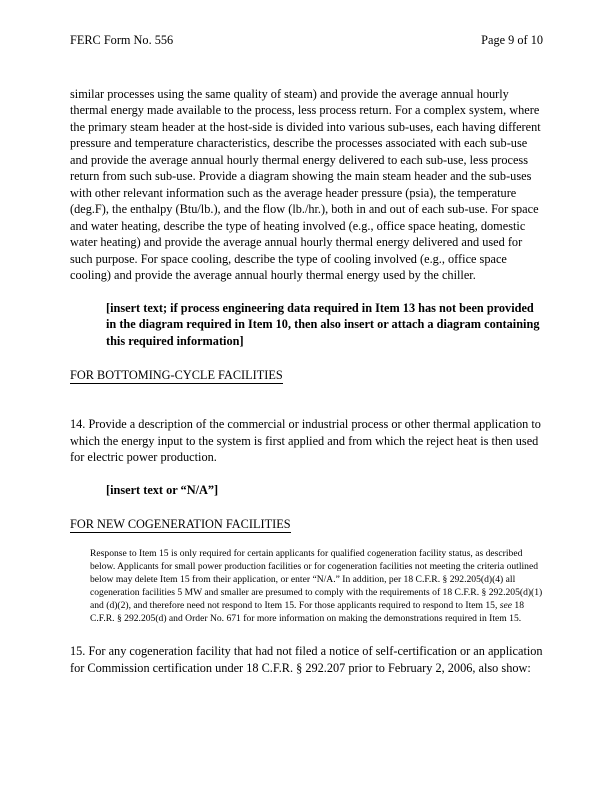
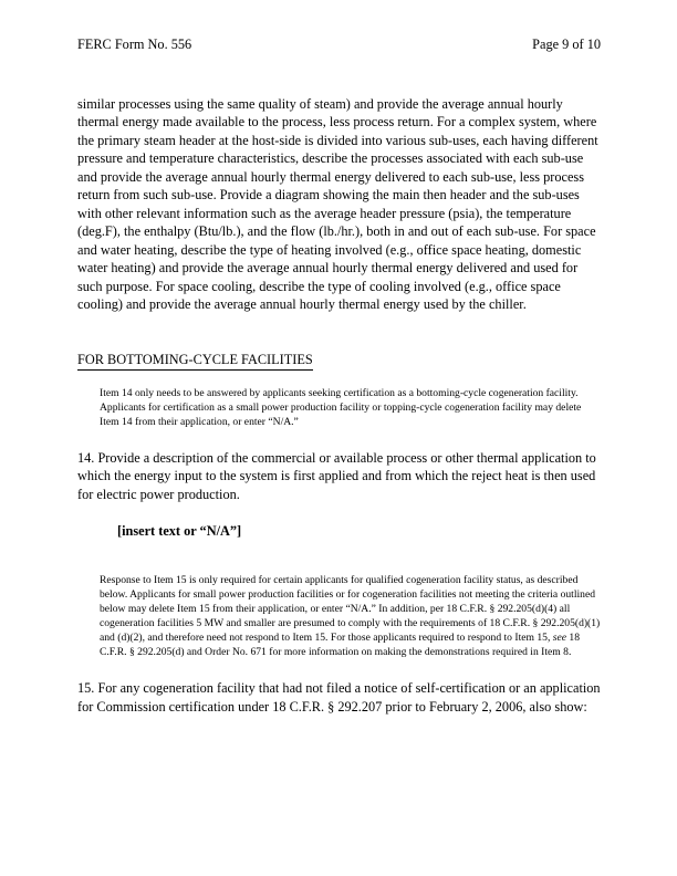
  FERC Form No. 556
  Page 9 of 10
- similar processes using the same quality of steam) and provide the average annual hourly thermal energy made available to the process, less process return. For a complex system, where the primary steam header at the host-side is divided into various sub-uses, each having different pressure and temperature characteristics, describe the processes associated with each sub-use and provide the average annual hourly thermal energy delivered to each sub-use, less process return from such sub-use. Provide a diagram showing the main steam header and the sub-uses with other relevant information such as the average header pressure (psia), the temperature (deg.F), the enthalpy (Btu/lb.), and the flow (lb./hr.), both in and out of each sub-use. For space and water heating, describe the type of heating involved (e.g., office space heating, domestic water heating) and provide the average annual hourly thermal energy delivered and used for such purpose. For space cooling, describe the type of cooling involved (e.g., office space cooling) and provide the average annual hourly thermal energy used by the chiller.
+ similar processes using the same quality of steam) and provide the average annual hourly thermal energy made available to the process, less process return. For a complex system, where the primary steam header at the host-side is divided into various sub-uses, each having different pressure and temperature characteristics, describe the processes associated with each sub-use and provide the average annual hourly thermal energy delivered to each sub-use, less process return from such sub-use. Provide a diagram showing the main then header and the sub-uses with other relevant information such as the average header pressure (psia), the temperature (deg.F), the enthalpy (Btu/lb.), and the flow (lb./hr.), both in and out of each sub-use. For space and water heating, describe the type of heating involved (e.g., office space heating, domestic water heating) and provide the average annual hourly thermal energy delivered and used for such purpose. For space cooling, describe the type of cooling involved (e.g., office space cooling) and provide the average annual hourly thermal energy used by the chiller.
- [insert text; if process engineering data required in Item 13 has not been provided in the diagram required in Item 10, then also insert or attach a diagram containing this required information]
  FOR BOTTOMING-CYCLE FACILITIES
+ Item 14 only needs to be answered by applicants seeking certification as a bottoming-cycle cogeneration facility. Applicants for certification as a small power production facility or topping-cycle cogeneration facility may delete Item 14 from their application, or enter “N/A.”
- 14. Provide a description of the commercial or industrial process or other thermal application to which the energy input to the system is first applied and from which the reject heat is then used for electric power production.
+ 14. Provide a description of the commercial or available process or other thermal application to which the energy input to the system is first applied and from which the reject heat is then used for electric power production.
  [insert text or “N/A”]
- FOR NEW COGENERATION FACILITIES
- Response to Item 15 is only required for certain applicants for qualified cogeneration facility status, as described below. Applicants for small power production facilities or for cogeneration facilities not meeting the criteria outlined below may delete Item 15 from their application, or enter “N/A.” In addition, per 18 C.F.R. § 292.205(d)(4) all cogeneration facilities 5 MW and smaller are presumed to comply with the requirements of 18 C.F.R. § 292.205(d)(1) and (d)(2), and therefore need not respond to Item 15. For those applicants required to respond to Item 15, see 18 C.F.R. § 292.205(d) and Order No. 671 for more information on making the demonstrations required in Item 15.
+ Response to Item 15 is only required for certain applicants for qualified cogeneration facility status, as described below. Applicants for small power production facilities or for cogeneration facilities not meeting the criteria outlined below may delete Item 15 from their application, or enter “N/A.” In addition, per 18 C.F.R. § 292.205(d)(4) all cogeneration facilities 5 MW and smaller are presumed to comply with the requirements of 18 C.F.R. § 292.205(d)(1) and (d)(2), and therefore need not respond to Item 15. For those applicants required to respond to Item 15, see 18 C.F.R. § 292.205(d) and Order No. 671 for more information on making the demonstrations required in Item 8.
  15. For any cogeneration facility that had not filed a notice of self-certification or an application for Commission certification under 18 C.F.R. § 292.207 prior to February 2, 2006, also show:
